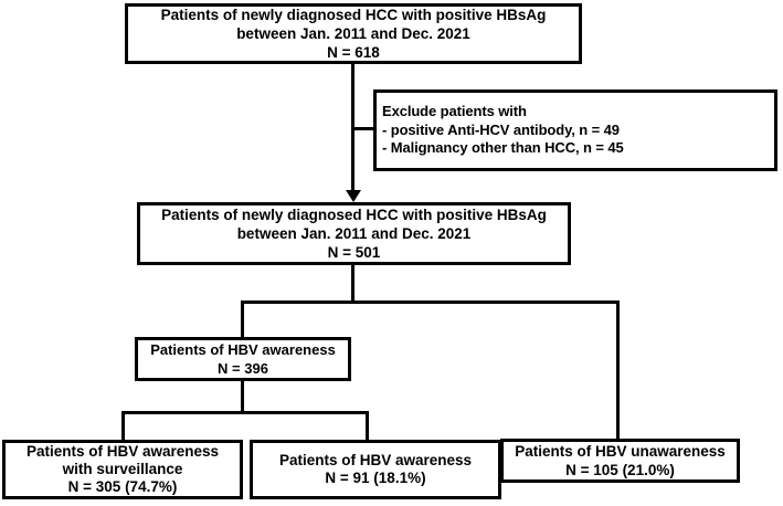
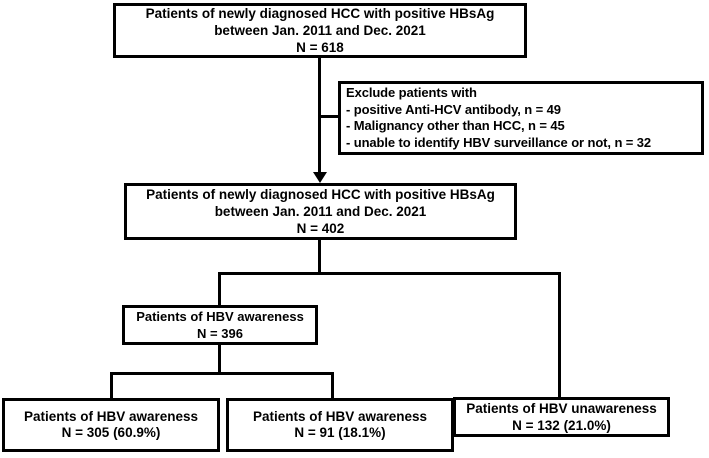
  Patients of newly diagnosed HCC with positive HBsAg
  between Jan. 2011 and Dec. 2021
  N = 618
  Exclude patients with
  - positive Anti-HCV antibody, n = 49
  - Malignancy other than HCC, n = 45
+ - unable to identify HBV surveillance or not, n = 32
  Patients of newly diagnosed HCC with positive HBsAg
  between Jan. 2011 and Dec. 2021
- N = 501
+ N = 402
  Patients of HBV awareness
  N = 396
  Patients of HBV awareness
- with surveillance
- N = 305 (74.7%)
+ N = 305 (60.9%)
  Patients of HBV awareness
  N = 91 (18.1%)
  Patients of HBV unawareness
- N = 105 (21.0%)
+ N = 132 (21.0%)
